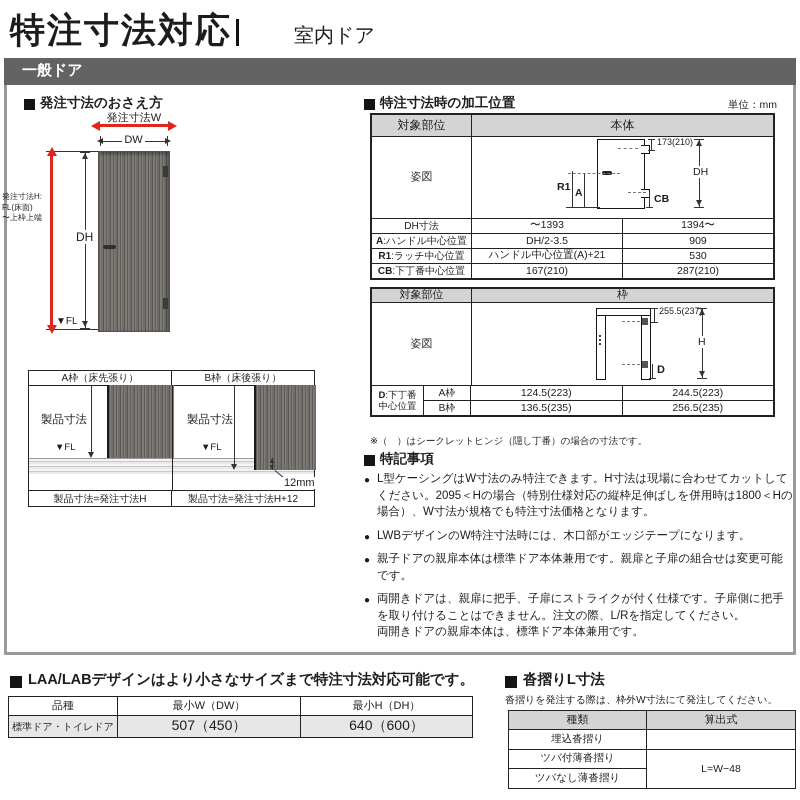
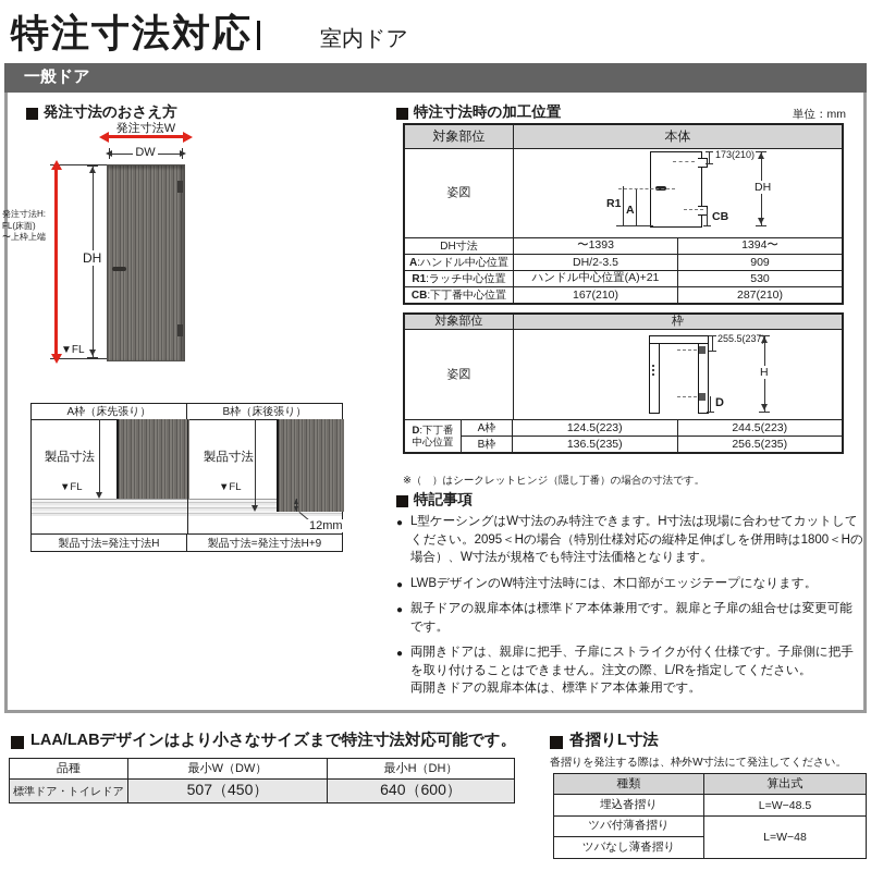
  特注寸法対応
  室内ドア
  一般ドア
  発注寸法のおさえ方
  発注寸法W
  DW
  発注寸法H:
  FL(床面)
  〜上枠上端
  DH
  ▼FL
  A枠（床先張り）
  B枠（床後張り）
  製品寸法
  ▼FL
  製品寸法
  ▼FL
  12mm
  製品寸法=発注寸法H
- 製品寸法=発注寸法H+12
+ 製品寸法=発注寸法H+9
  特注寸法時の加工位置
  単位：mm
  対象部位
  本体
  姿図
  R1
  A
  173(210)
  CB
  DH
  DH寸法
  〜1393
  1394〜
  A
  :ハンドル中心位置
  DH/2-3.5
  909
  R1
  :ラッチ中心位置
  ハンドル中心位置(A)+21
  530
  CB
  :下丁番中心位置
  167(210)
  287(210)
  対象部位
  枠
  姿図
  255.5(237
  H
  D
  D:下丁番
  中心位置
  A枠
  124.5(223)
  244.5(223)
  B枠
  136.5(235)
  256.5(235)
  ※（ ）はシークレットヒンジ（隠し丁番）の場合の寸法です。
  特記事項
  L型ケーシングはW寸法のみ特注できます。H寸法は現場に合わせてカットしてください。2095＜Hの場合（特別仕様対応の縦枠足伸ばしを併用時は1800＜Hの場合）、W寸法が規格でも特注寸法価格となります。
  LWBデザインのW特注寸法時には、木口部がエッジテープになります。
  親子ドアの親扉本体は標準ドア本体兼用です。親扉と子扉の組合せは変更可能です。
  両開きドアは、親扉に把手、子扉にストライクが付く仕様です。子扉側に把手を取り付けることはできません。注文の際、L/Rを指定してください。
  両開きドアの親扉本体は、標準ドア本体兼用です。
  LAA/LABデザインはより小さなサイズまで特注寸法対応可能です。
  品種
  最小W（DW）
  最小H（DH）
  標準ドア・トイレドア
  507（450）
  640（600）
  沓摺りL寸法
  沓摺りを発注する際は、枠外W寸法にて発注してください。
  種類
  算出式
  埋込沓摺り
+ L=W−48.5
  ツバ付薄沓摺り
  ツバなし薄沓摺り
  L=W−48
